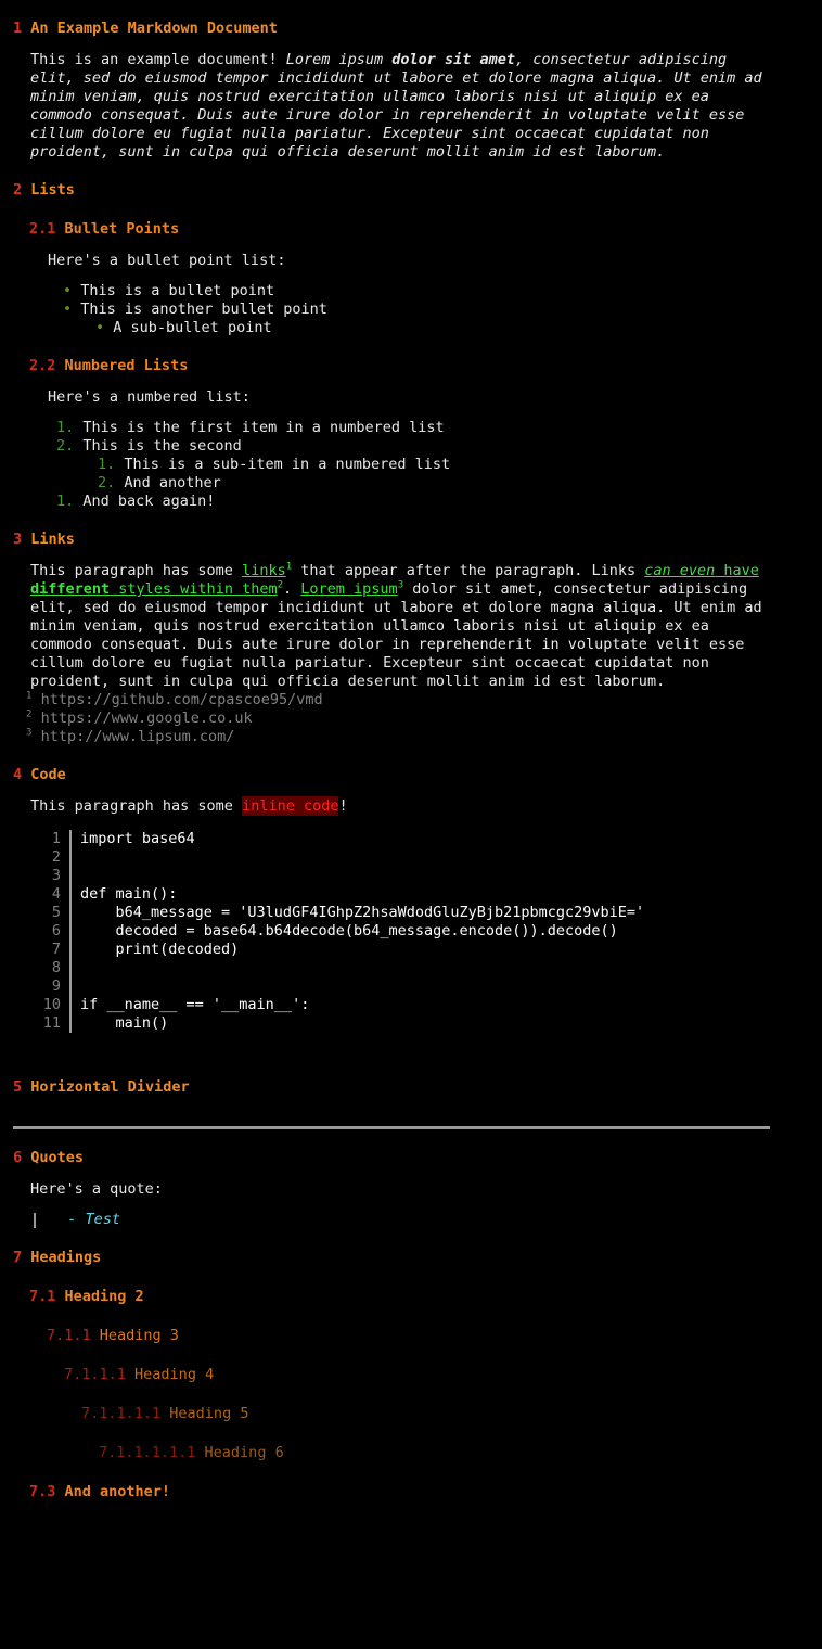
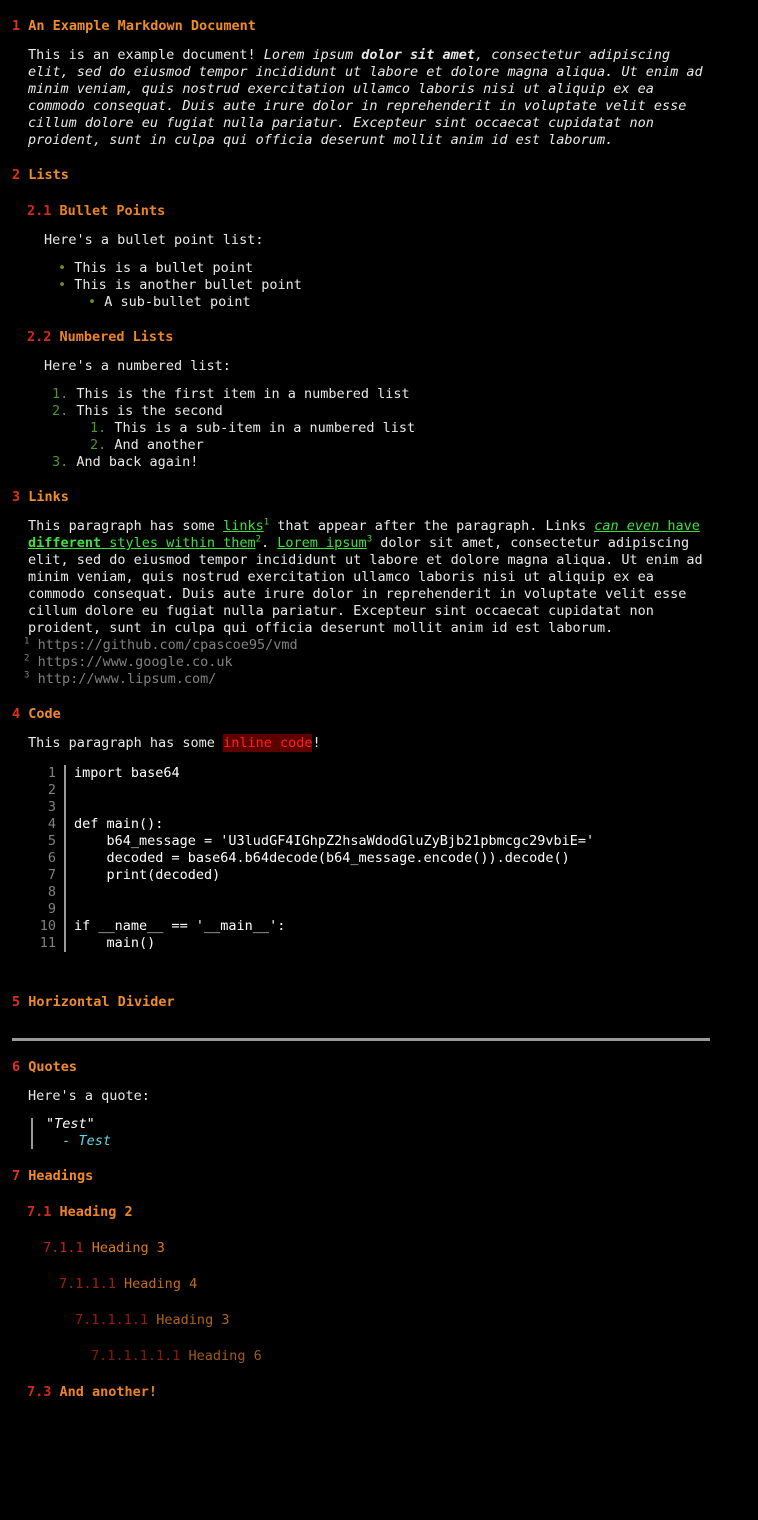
  1 An Example Markdown Document
  This is an example document! Lorem ipsum dolor sit amet, consectetur adipiscing elit, sed do eiusmod tempor incididunt ut labore et dolore magna aliqua. Ut enim ad minim veniam, quis nostrud exercitation ullamco laboris nisi ut aliquip ex ea commodo consequat. Duis aute irure dolor in reprehenderit in voluptate velit esse cillum dolore eu fugiat nulla pariatur. Excepteur sint occaecat cupidatat non proident, sunt in culpa qui officia deserunt mollit anim id est laborum.
  2 Lists
  2.1 Bullet Points
  Here's a bullet point list:
  • This is a bullet point
  • This is another bullet point
  • A sub-bullet point
  2.2 Numbered Lists
  Here's a numbered list:
  1. This is the first item in a numbered list
  2. This is the second
  1. This is a sub-item in a numbered list
  2. And another
- 1. And back again!
+ 3. And back again!
  3 Links
  This paragraph has some links1 that appear after the paragraph. Links can even have different styles within them2. Lorem ipsum3 dolor sit amet, consectetur adipiscing elit, sed do eiusmod tempor incididunt ut labore et dolore magna aliqua. Ut enim ad minim veniam, quis nostrud exercitation ullamco laboris nisi ut aliquip ex ea commodo consequat. Duis aute irure dolor in reprehenderit in voluptate velit esse cillum dolore eu fugiat nulla pariatur. Excepteur sint occaecat cupidatat non proident, sunt in culpa qui officia deserunt mollit anim id est laborum.
  1 https://github.com/cpascoe95/vmd
  2 https://www.google.co.uk
  3 http://www.lipsum.com/
  4 Code
  This paragraph has some inline code!
  1
  import base64
  2
  3
  4
  def main():
  5
  b64_message = 'U3ludGF4IGhpZ2hsaWdodGluZyBjb21pbmcgc29vbiE='
  6
  decoded = base64.b64decode(b64_message.encode()).decode()
  7
  print(decoded)
  8
  9
  10
  if __name__ == '__main__':
  11
  main()
  5 Horizontal Divider
  6 Quotes
  Here's a quote:
+ "Test"
  - Test
  7 Headings
  7.1 Heading 2
  7.1.1 Heading 3
  7.1.1.1 Heading 4
- 7.1.1.1.1 Heading 5
+ 7.1.1.1.1 Heading 3
  7.1.1.1.1.1 Heading 6
  7.3 And another!
